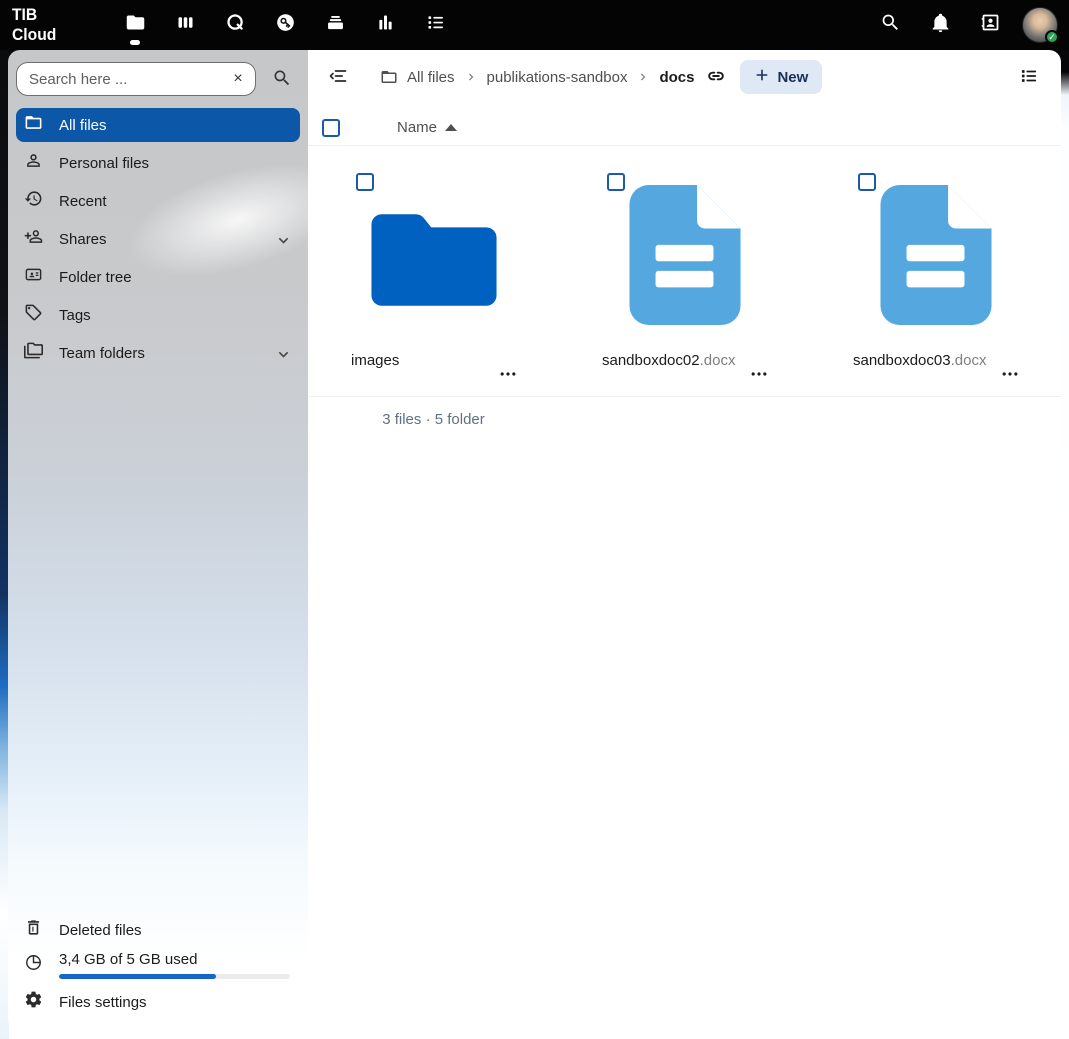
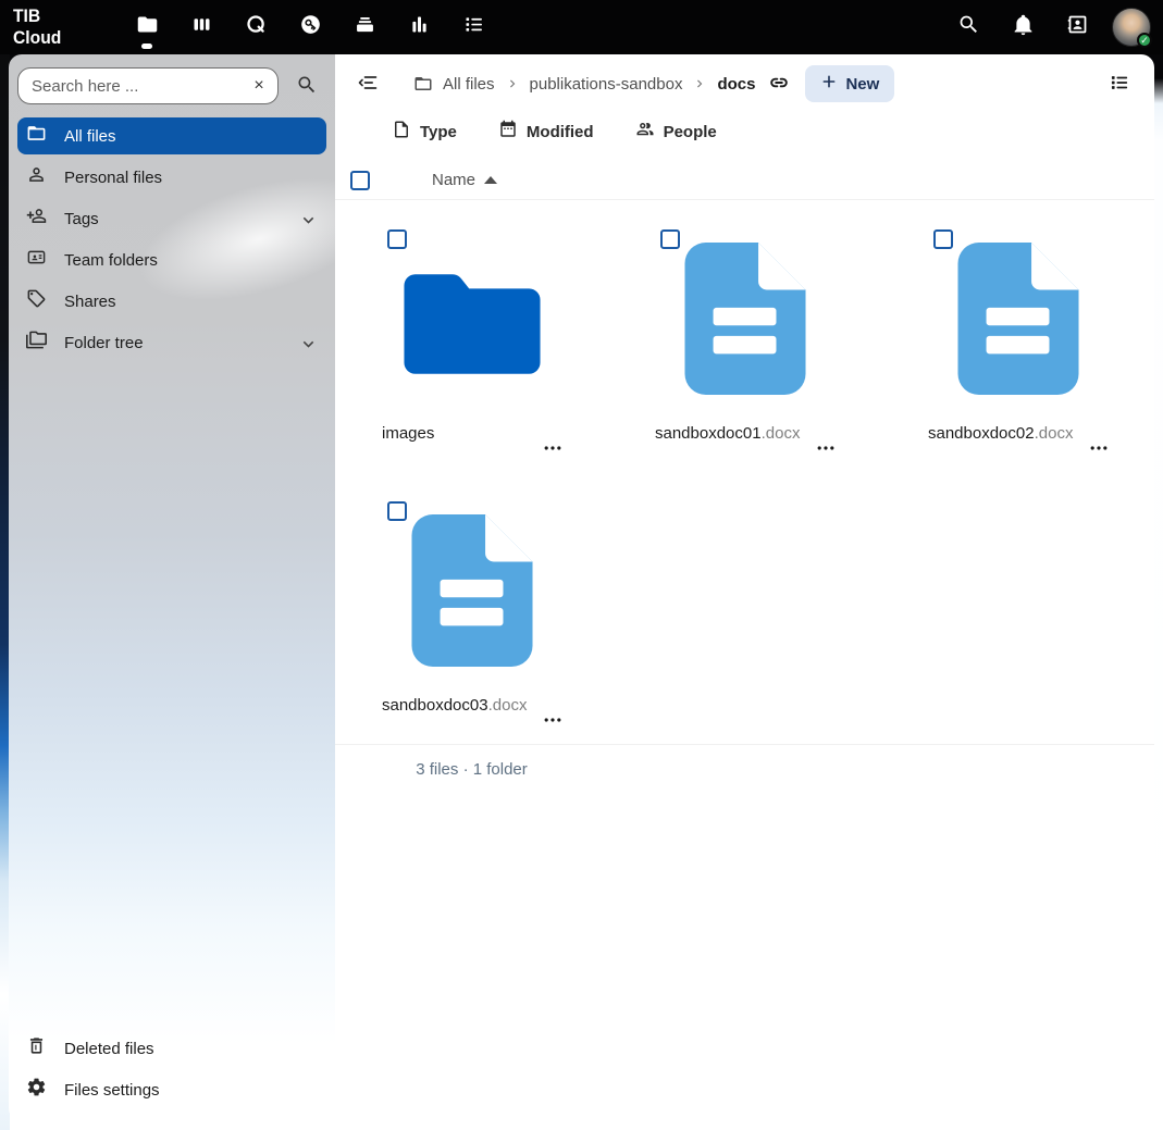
  TIB Cloud
  ✓
  Search here ...
  ×
  All files
  Personal files
- Recent
- Shares
+ Tags
- Folder tree
+ Team folders
- Tags
+ Shares
- Team folders
+ Folder tree
  Deleted files
- 3,4 GB of 5 GB used
  Files settings
  All files
  publikations-sandbox
  docs
  New
+ Type
+ Modified
+ People
  Name
  images
+ sandboxdoc01.docx
  sandboxdoc02.docx
  sandboxdoc03.docx
- 3 files · 5 folder
+ 3 files · 1 folder
